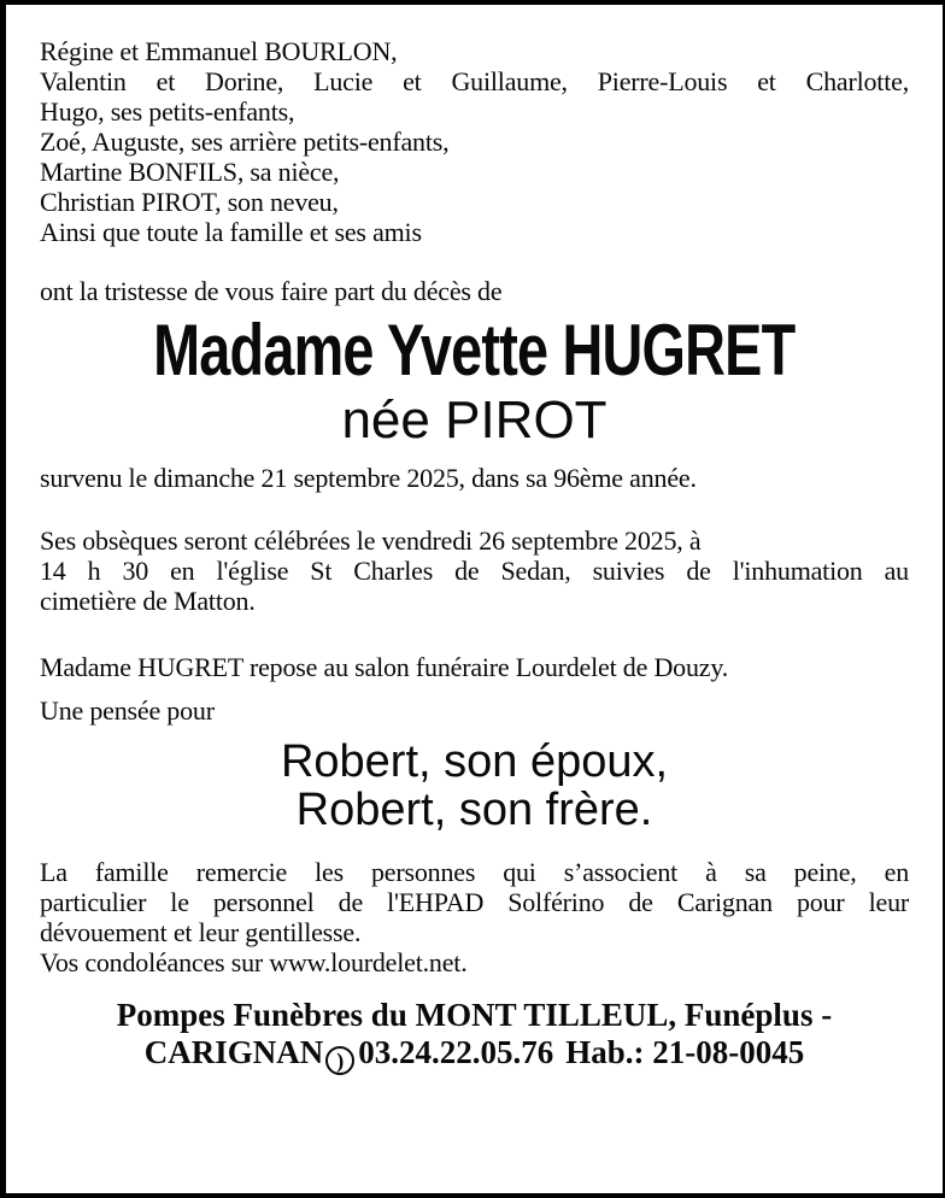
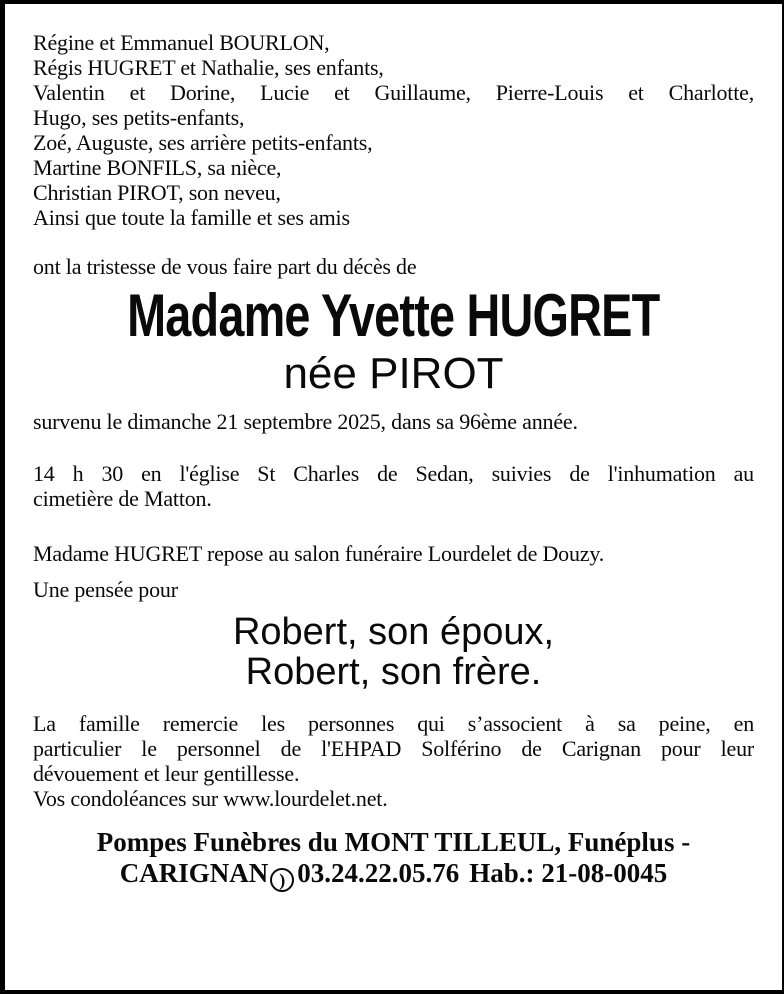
  Régine et Emmanuel BOURLON,
+ Régis HUGRET et Nathalie, ses enfants,
  Valentin et Dorine, Lucie et Guillaume, Pierre-Louis et Charlotte,
  Hugo, ses petits-enfants,
  Zoé, Auguste, ses arrière petits-enfants,
  Martine BONFILS, sa nièce,
  Christian PIROT, son neveu,
  Ainsi que toute la famille et ses amis
  ont la tristesse de vous faire part du décès de
  Madame Yvette HUGRET
  née PIROT
  survenu le dimanche 21 septembre 2025, dans sa 96ème année.
- Ses obsèques seront célébrées le vendredi 26 septembre 2025, à
  14 h 30 en l'église St Charles de Sedan, suivies de l'inhumation au
  cimetière de Matton.
  Madame HUGRET repose au salon funéraire Lourdelet de Douzy.
  Une pensée pour
  Robert, son époux,
  Robert, son frère.
  La famille remercie les personnes qui s’associent à sa peine, en
  particulier le personnel de l'EHPAD Solférino de Carignan pour leur
  dévouement et leur gentillesse.
  Vos condoléances sur www.lourdelet.net.
  Pompes Funèbres du MONT TILLEUL, Funéplus -
  CARIGNAN ) 03.24.22.05.76 Hab.: 21-08-0045
